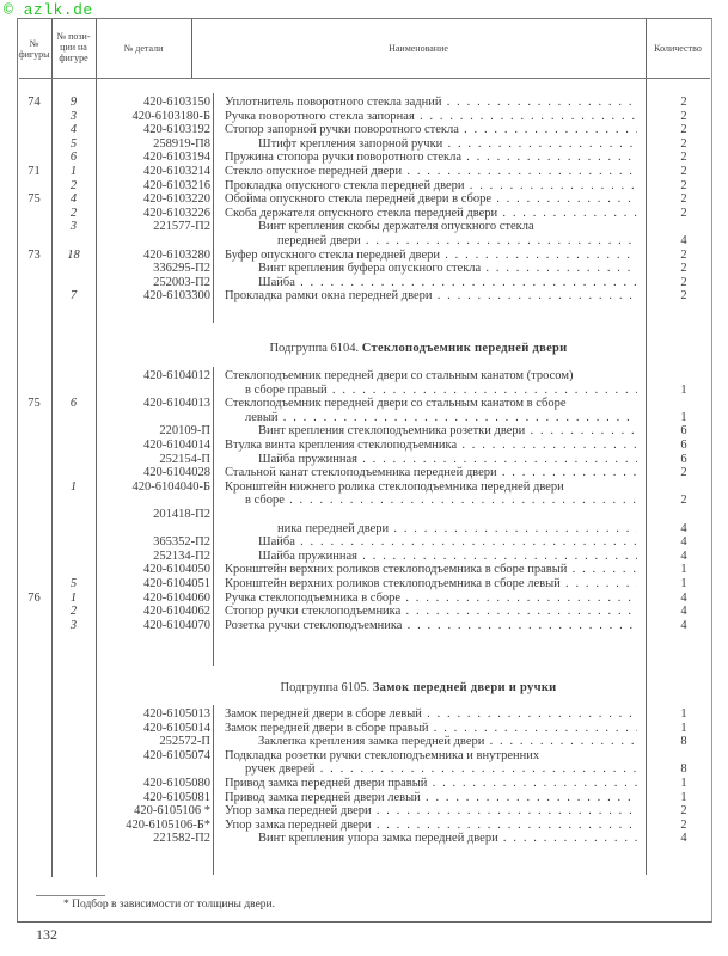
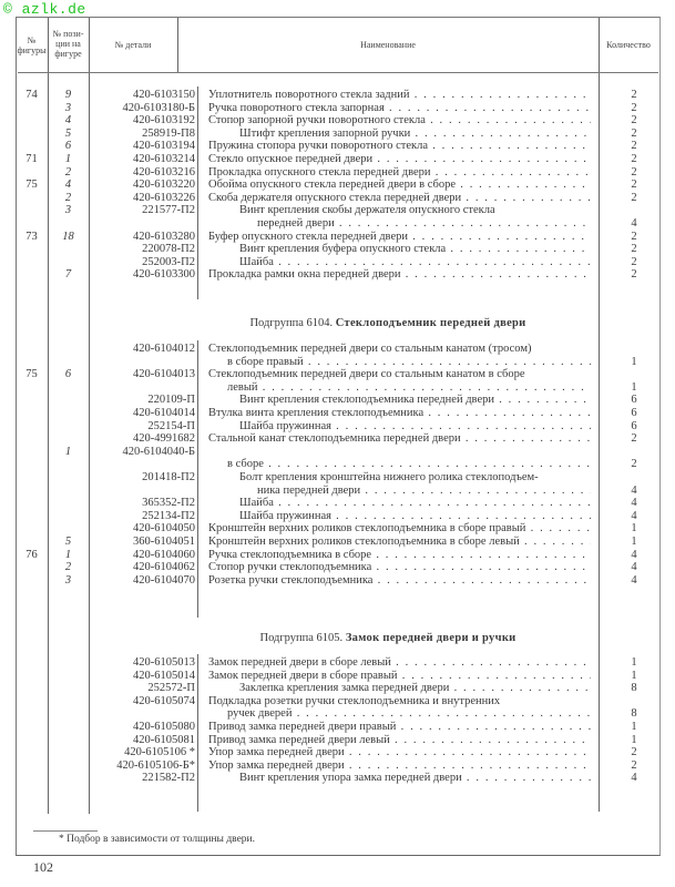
  © azlk.de
  №
  фигуры
  № пози-
  ции на
  фигуре
  № детали
  Наименование
  Количество
  74
  9
  420-6103150
  Уплотнитель поворотного стекла задний
  2
  3
  420-6103180-Б
  Ручка поворотного стекла запорная
  2
  4
  420-6103192
  Стопор запорной ручки поворотного стекла
  2
  5
  258919-П8
  Штифт крепления запорной ручки
  2
  6
  420-6103194
  Пружина стопора ручки поворотного стекла
  2
  71
  1
  420-6103214
  Стекло опускное передней двери
  2
  2
  420-6103216
  Прокладка опускного стекла передней двери
  2
  75
  4
  420-6103220
  Обойма опускного стекла передней двери в сборе
  2
  2
  420-6103226
  Скоба держателя опускного стекла передней двери
  2
  3
  221577-П2
  Винт крепления скобы держателя опускного стекла
  передней двери
  4
  73
  18
  420-6103280
  Буфер опускного стекла передней двери
  2
- 336295-П2
+ 220078-П2
  Винт крепления буфера опускного стекла
  2
  252003-П2
  Шайба
  2
  7
  420-6103300
  Прокладка рамки окна передней двери
  2
  420-6104012
  Стеклоподъемник передней двери со стальным канатом (тросом)
  в сборе правый
  1
  75
  6
  420-6104013
  Стеклоподъемник передней двери со стальным канатом в сборе
  левый
  1
  220109-П
- Винт крепления стеклоподъемника розетки двери
+ Винт крепления стеклоподъемника передней двери
  6
  420-6104014
  Втулка винта крепления стеклоподъемника
  6
  252154-П
  Шайба пружинная
  6
- 420-6104028
+ 420-4991682
  Стальной канат стеклоподъемника передней двери
  2
  1
  420-6104040-Б
- Кронштейн нижнего ролика стеклоподъемника передней двери
  в сборе
  2
  201418-П2
+ Болт крепления кронштейна нижнего ролика стеклоподъем-
  ника передней двери
  4
  365352-П2
  Шайба
  4
  252134-П2
  Шайба пружинная
  4
  420-6104050
  Кронштейн верхних роликов стеклоподъемника в сборе правый
  1
  5
- 420-6104051
+ 360-6104051
  Кронштейн верхних роликов стеклоподъемника в сборе левый
  1
  76
  1
  420-6104060
  Ручка стеклоподъемника в сборе
  4
  2
  420-6104062
  Стопор ручки стеклоподъемника
  4
  3
  420-6104070
  Розетка ручки стеклоподъемника
  4
  420-6105013
  Замок передней двери в сборе левый
  1
  420-6105014
  Замок передней двери в сборе правый
  1
  252572-П
  Заклепка крепления замка передней двери
  8
  420-6105074
  Подкладка розетки ручки стеклоподъемника и внутренних
  ручек дверей
  8
  420-6105080
  Привод замка передней двери правый
  1
  420-6105081
  Привод замка передней двери левый
  1
  420-6105106 *
  Упор замка передней двери
  2
  420-6105106-Б*
  Упор замка передней двери
  2
  221582-П2
  Винт крепления упора замка передней двери
  4
  Подгруппа 6104. Стеклоподъемник передней двери
  Подгруппа 6105. Замок передней двери и ручки
  * Подбор в зависимости от толщины двери.
- 132
+ 102
